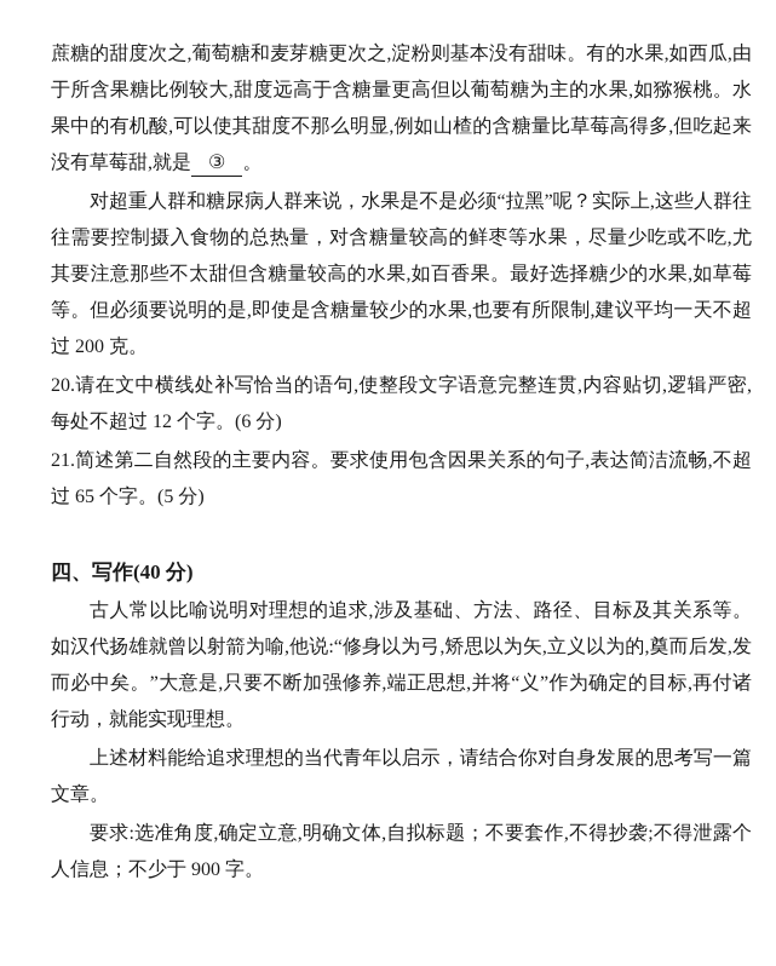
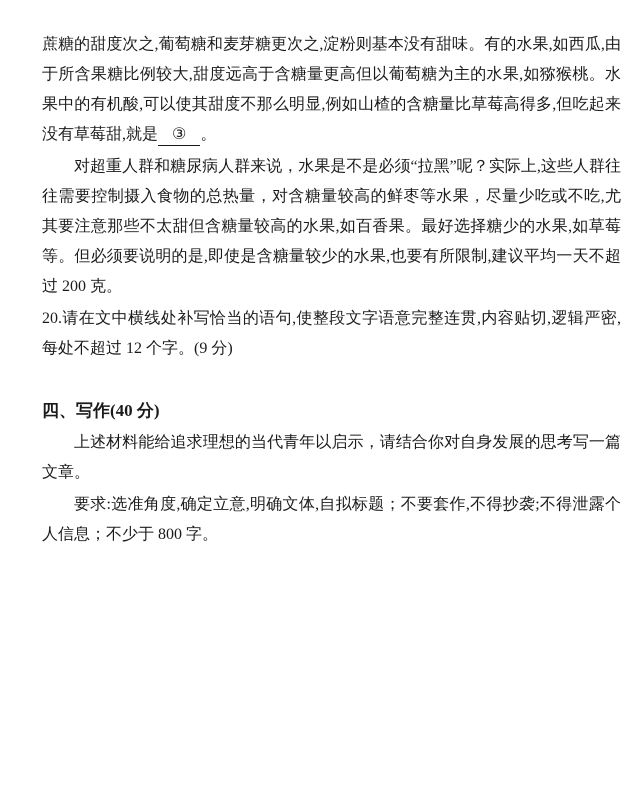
  蔗糖的甜度次之,葡萄糖和麦芽糖更次之,淀粉则基本没有甜味。有的水果,如西瓜,由于所含果糖比例较大,甜度远高于含糖量更高但以葡萄糖为主的水果,如猕猴桃。水果中的有机酸,可以使其甜度不那么明显,例如山楂的含糖量比草莓高得多,但吃起来没有草莓甜,就是 ③ 。
  对超重人群和糖尿病人群来说，水果是不是必须“拉黑”呢？实际上,这些人群往往需要控制摄入食物的总热量，对含糖量较高的鲜枣等水果，尽量少吃或不吃,尤其要注意那些不太甜但含糖量较高的水果,如百香果。最好选择糖少的水果,如草莓等。但必须要说明的是,即使是含糖量较少的水果,也要有所限制,建议平均一天不超过 200 克。
- 20.请在文中横线处补写恰当的语句,使整段文字语意完整连贯,内容贴切,逻辑严密,每处不超过 12 个字。(6 分)
+ 20.请在文中横线处补写恰当的语句,使整段文字语意完整连贯,内容贴切,逻辑严密,每处不超过 12 个字。(9 分)
- 21.简述第二自然段的主要内容。要求使用包含因果关系的句子,表达简洁流畅,不超过 65 个字。(5 分)
  四、写作(40 分)
- 古人常以比喻说明对理想的追求,涉及基础、方法、路径、目标及其关系等。如汉代扬雄就曾以射箭为喻,他说:“修身以为弓,矫思以为矢,立义以为的,奠而后发,发而必中矣。”大意是,只要不断加强修养,端正思想,并将“义”作为确定的目标,再付诸行动，就能实现理想。
  上述材料能给追求理想的当代青年以启示，请结合你对自身发展的思考写一篇文章。
- 要求:选准角度,确定立意,明确文体,自拟标题；不要套作,不得抄袭;不得泄露个人信息；不少于 900 字。
+ 要求:选准角度,确定立意,明确文体,自拟标题；不要套作,不得抄袭;不得泄露个人信息；不少于 800 字。
